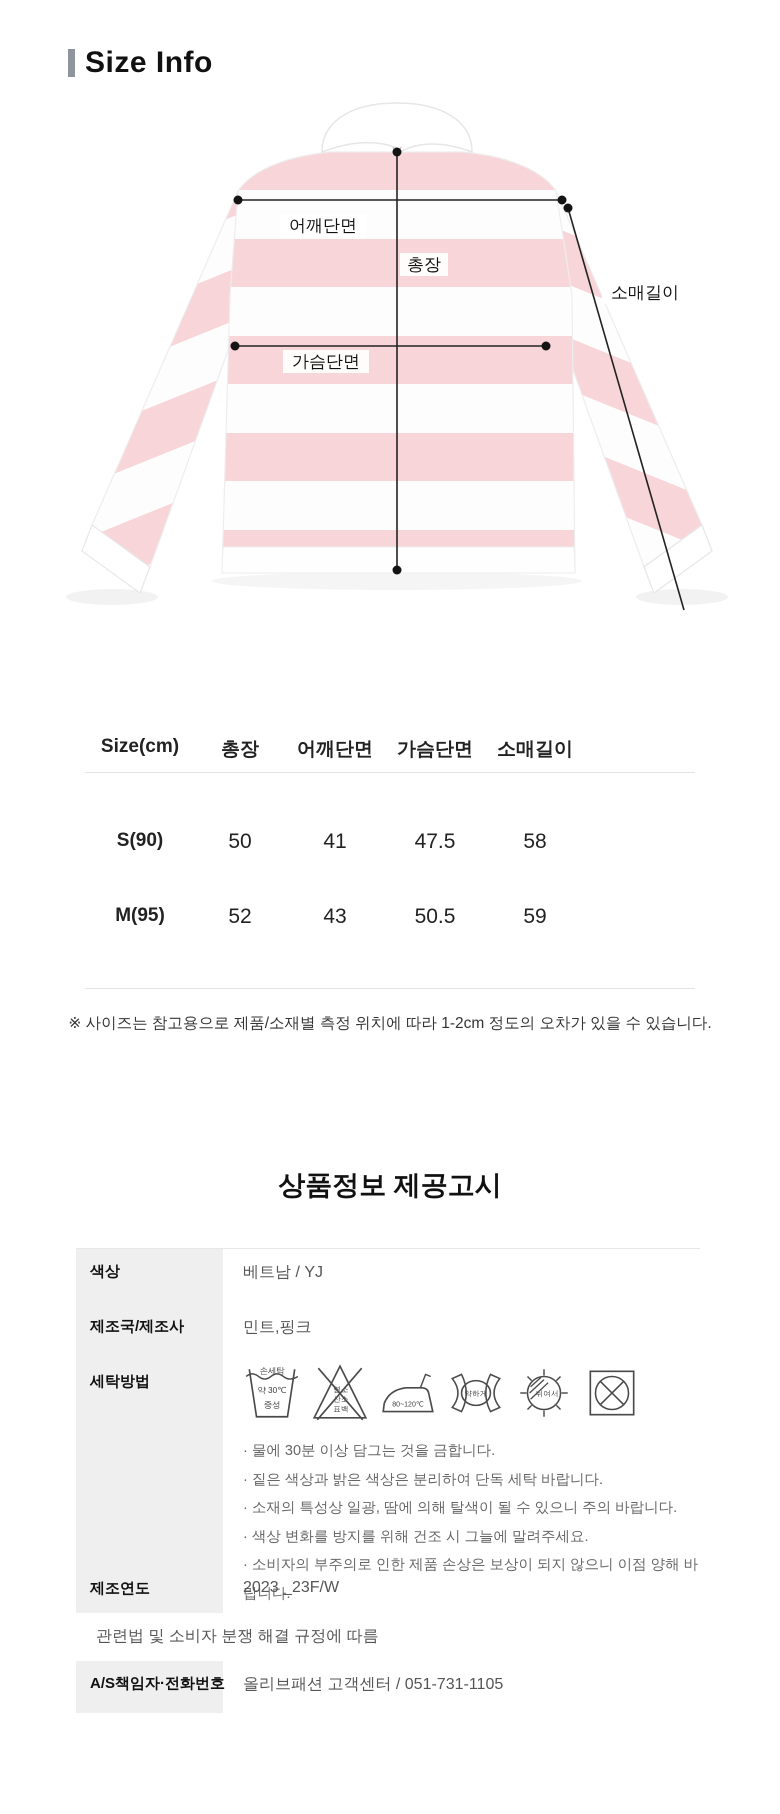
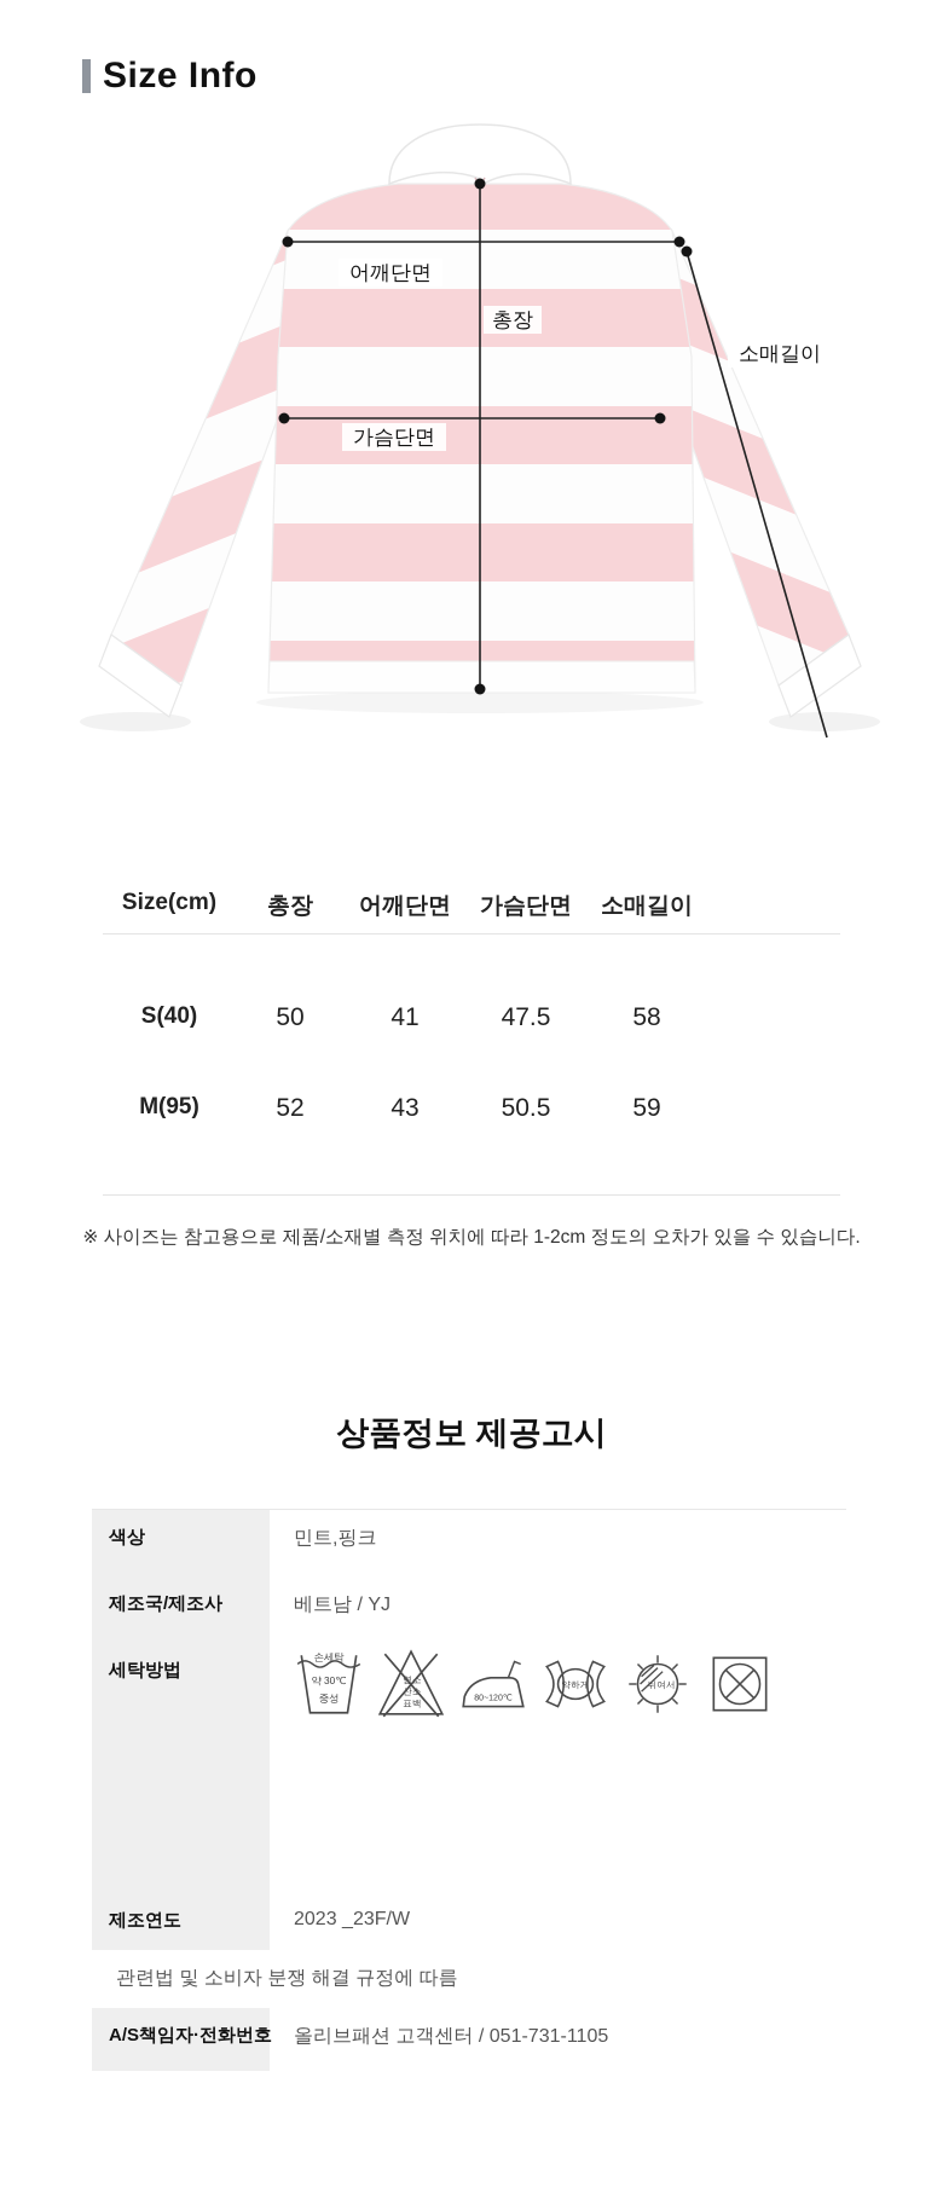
  Size Info
  어깨단면
  총장
  가슴단면
  소매길이
  Size(cm)
  총장
  어깨단면
  가슴단면
  소매길이
- S(90)
+ S(40)
  50
  41
  47.5
  58
  M(95)
  52
  43
  50.5
  59
  ※ 사이즈는 참고용으로 제품/소재별 측정 위치에 따라 1-2cm 정도의 오차가 있을 수 있습니다.
  상품정보 제공고시
  색상
- 베트남 / YJ
+ 민트,핑크
  제조국/제조사
- 민트,핑크
+ 베트남 / YJ
  세탁방법
  손세탁
  약 30℃
  중성
  표백
  약하게
  뉘여서
- · 물에 30분 이상 담그는 것을 금합니다.
- · 짙은 색상과 밝은 색상은 분리하여 단독 세탁 바랍니다.
- · 소재의 특성상 일광, 땀에 의해 탈색이 될 수 있으니 주의 바랍니다.
- · 색상 변화를 방지를 위해 건조 시 그늘에 말려주세요.
- · 소비자의 부주의로 인한 제품 손상은 보상이 되지 않으니 이점 양해 바랍니다.
  제조연도
  2023 _23F/W
  관련법 및 소비자 분쟁 해결 규정에 따름
  A/S책임자·전화번호
  올리브패션 고객센터 / 051-731-1105
